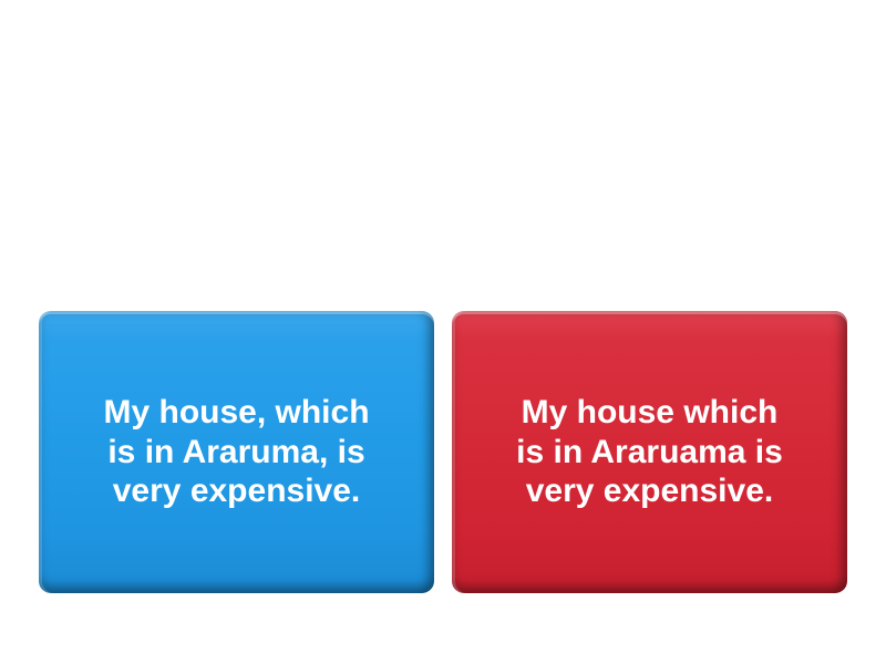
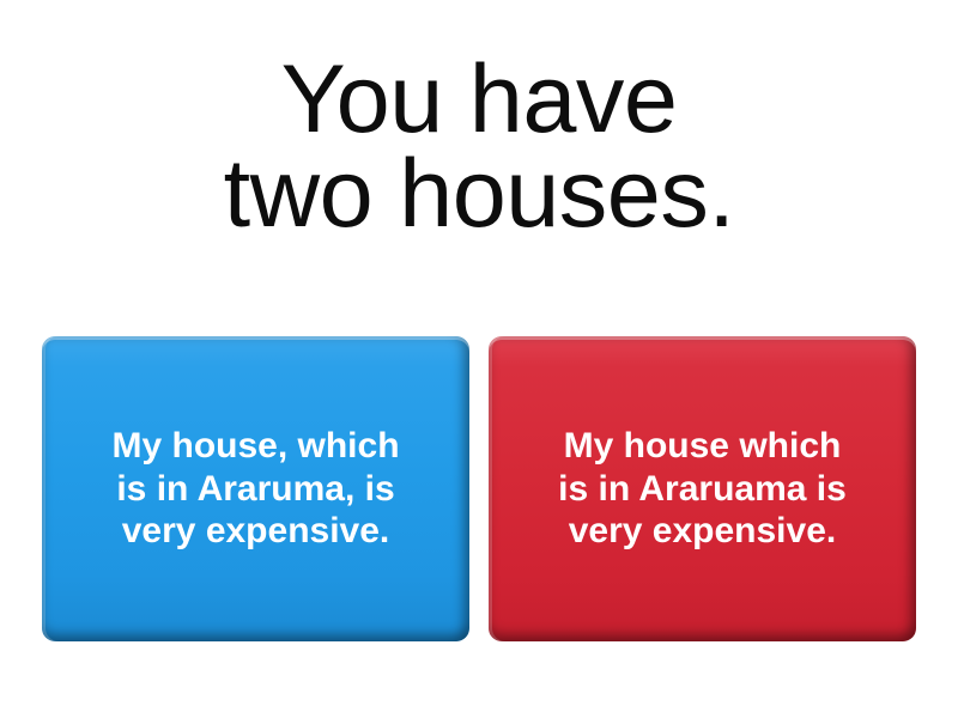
+ You have
+ two houses.
  My house, which
  is in Araruma, is
  very expensive.
  My house which
  is in Araruama is
  very expensive.
